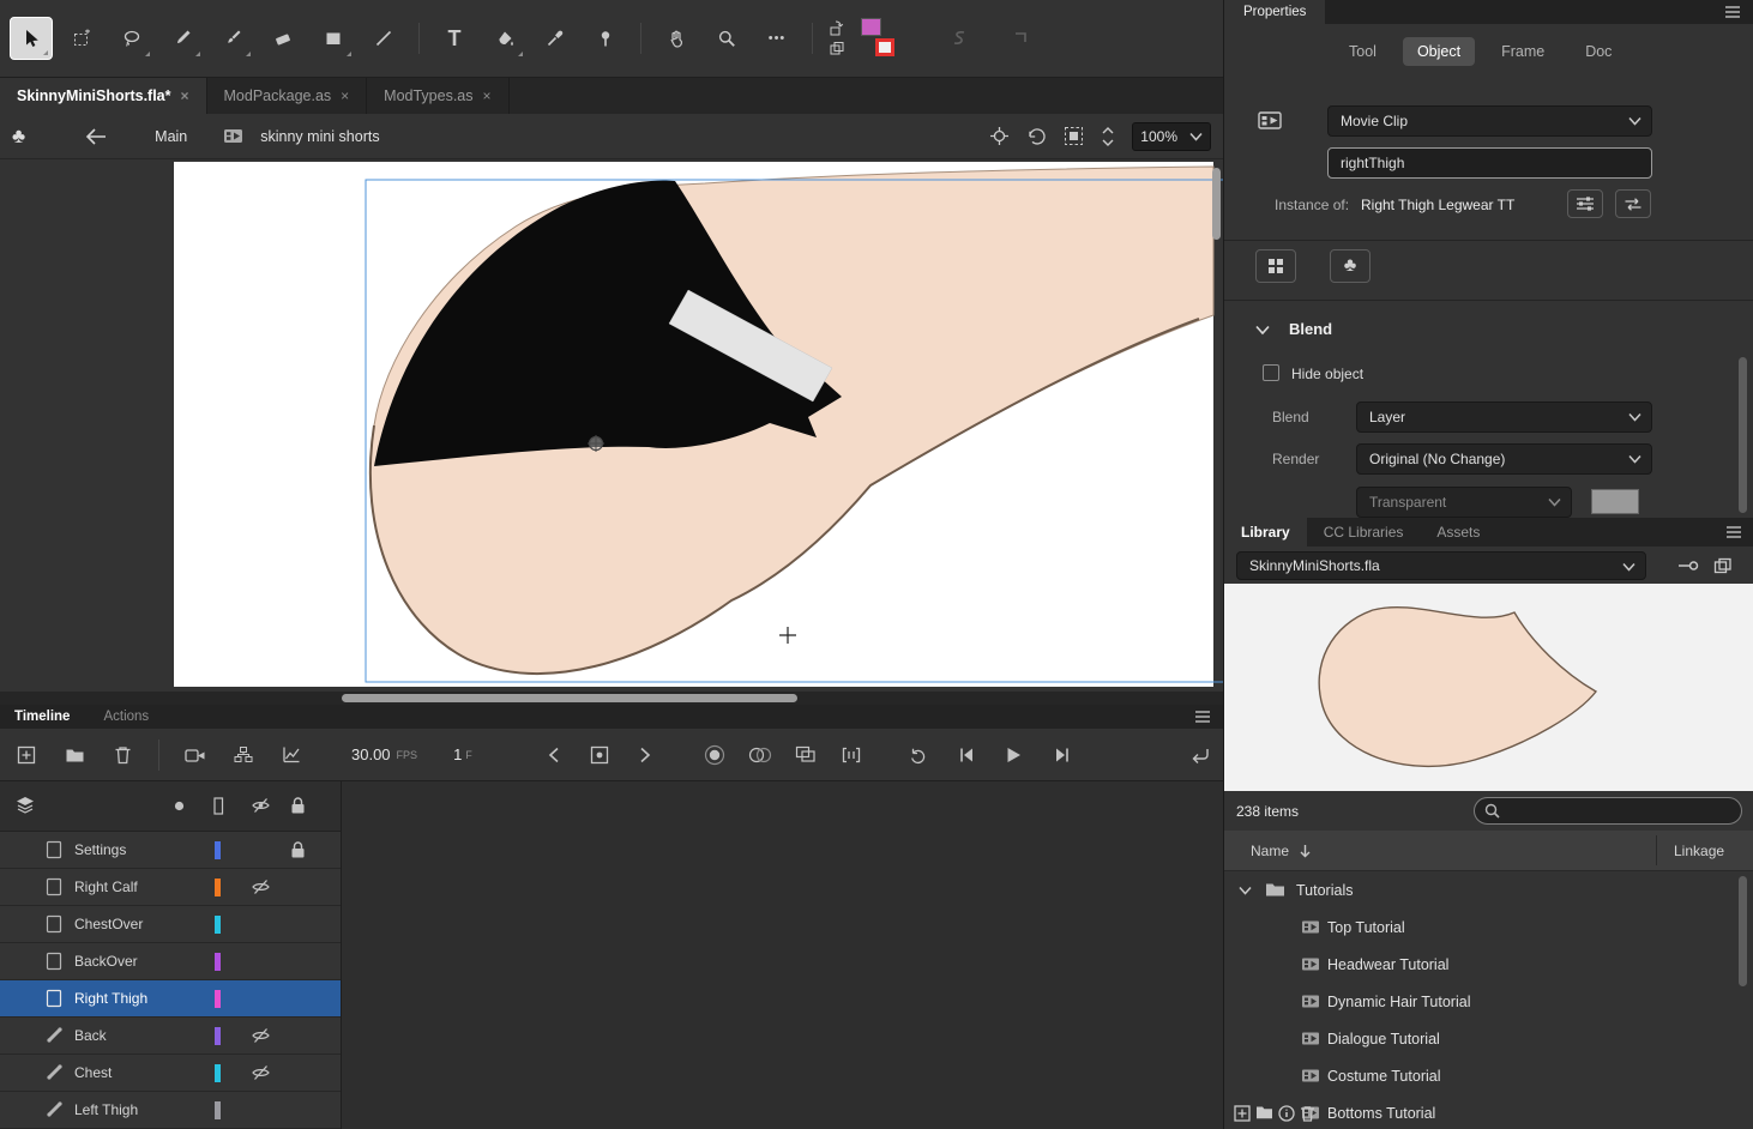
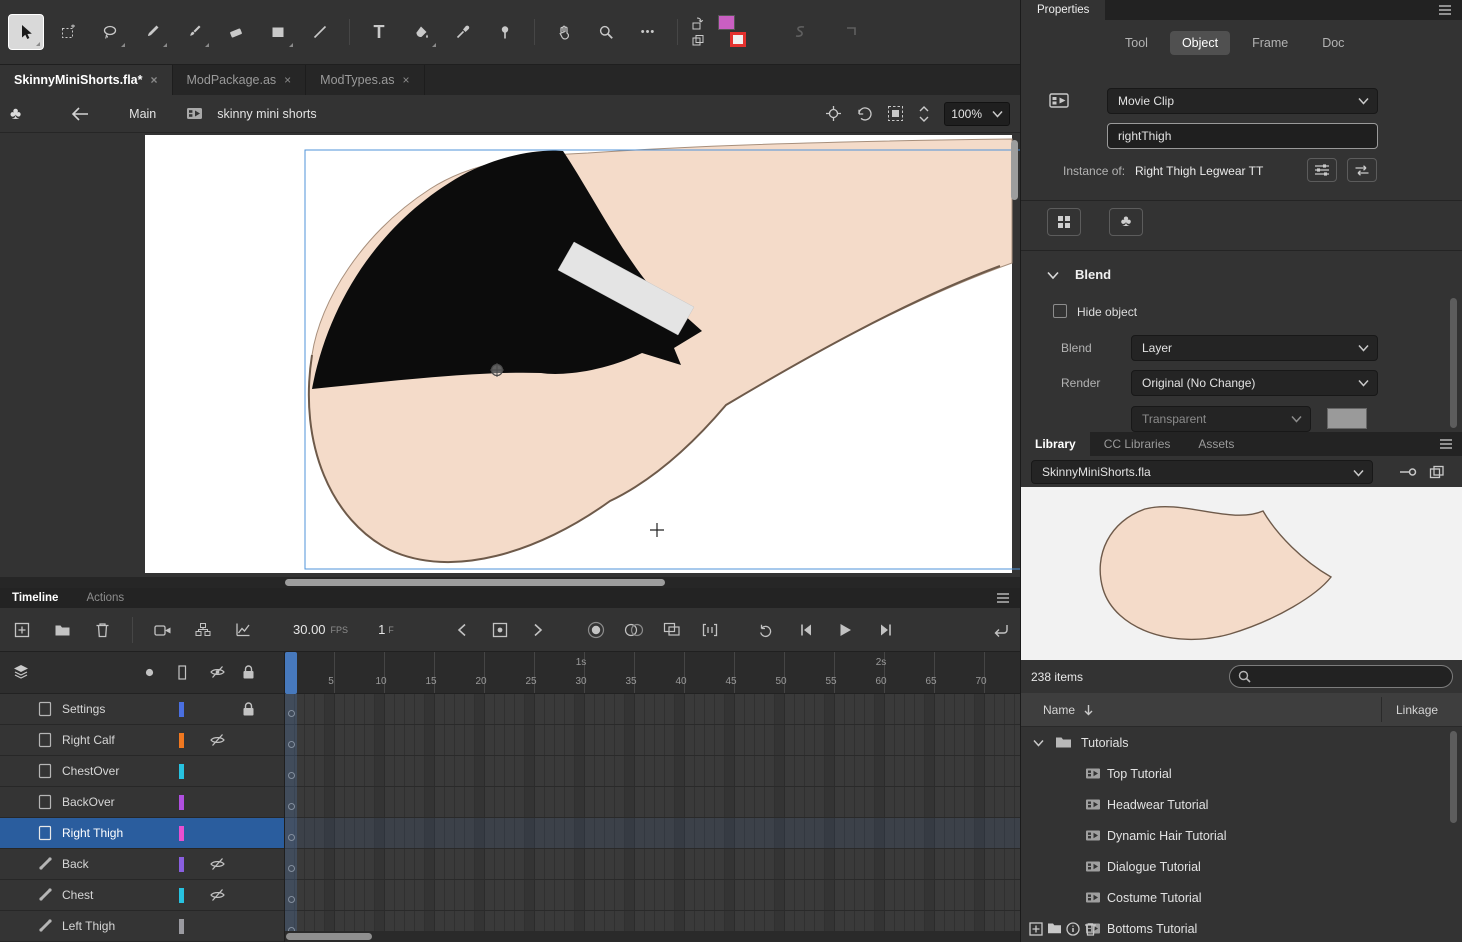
  T
  •••
  SkinnyMiniShorts.fla*
  ×
  ModPackage.as
  ×
  ModTypes.as
  ×
  ♣
  Main
  skinny mini shorts
  100%
  Timeline
  Actions
  30.00
  FPS
  1
  F
  Settings
  Right Calf
  ChestOver
  BackOver
  Right Thigh
  Back
  Chest
  Left Thigh
+ 1s
+ 2s
+ 5
+ 10
+ 15
+ 20
+ 25
+ 30
+ 35
+ 40
+ 45
+ 50
+ 55
+ 60
+ 65
+ 70
  Properties
  Tool
  Object
  Frame
  Doc
  Movie Clip
  rightThigh
  Instance of:
  Right Thigh Legwear TT
  ♣
  Blend
  Hide object
  Blend
  Layer
  Render
  Original (No Change)
  Transparent
  Library
  CC Libraries
  Assets
  SkinnyMiniShorts.fla
  238 items
  Name
  Linkage
  Tutorials
  Top Tutorial
  Headwear Tutorial
  Dynamic Hair Tutorial
  Dialogue Tutorial
  Costume Tutorial
  Bottoms Tutorial
